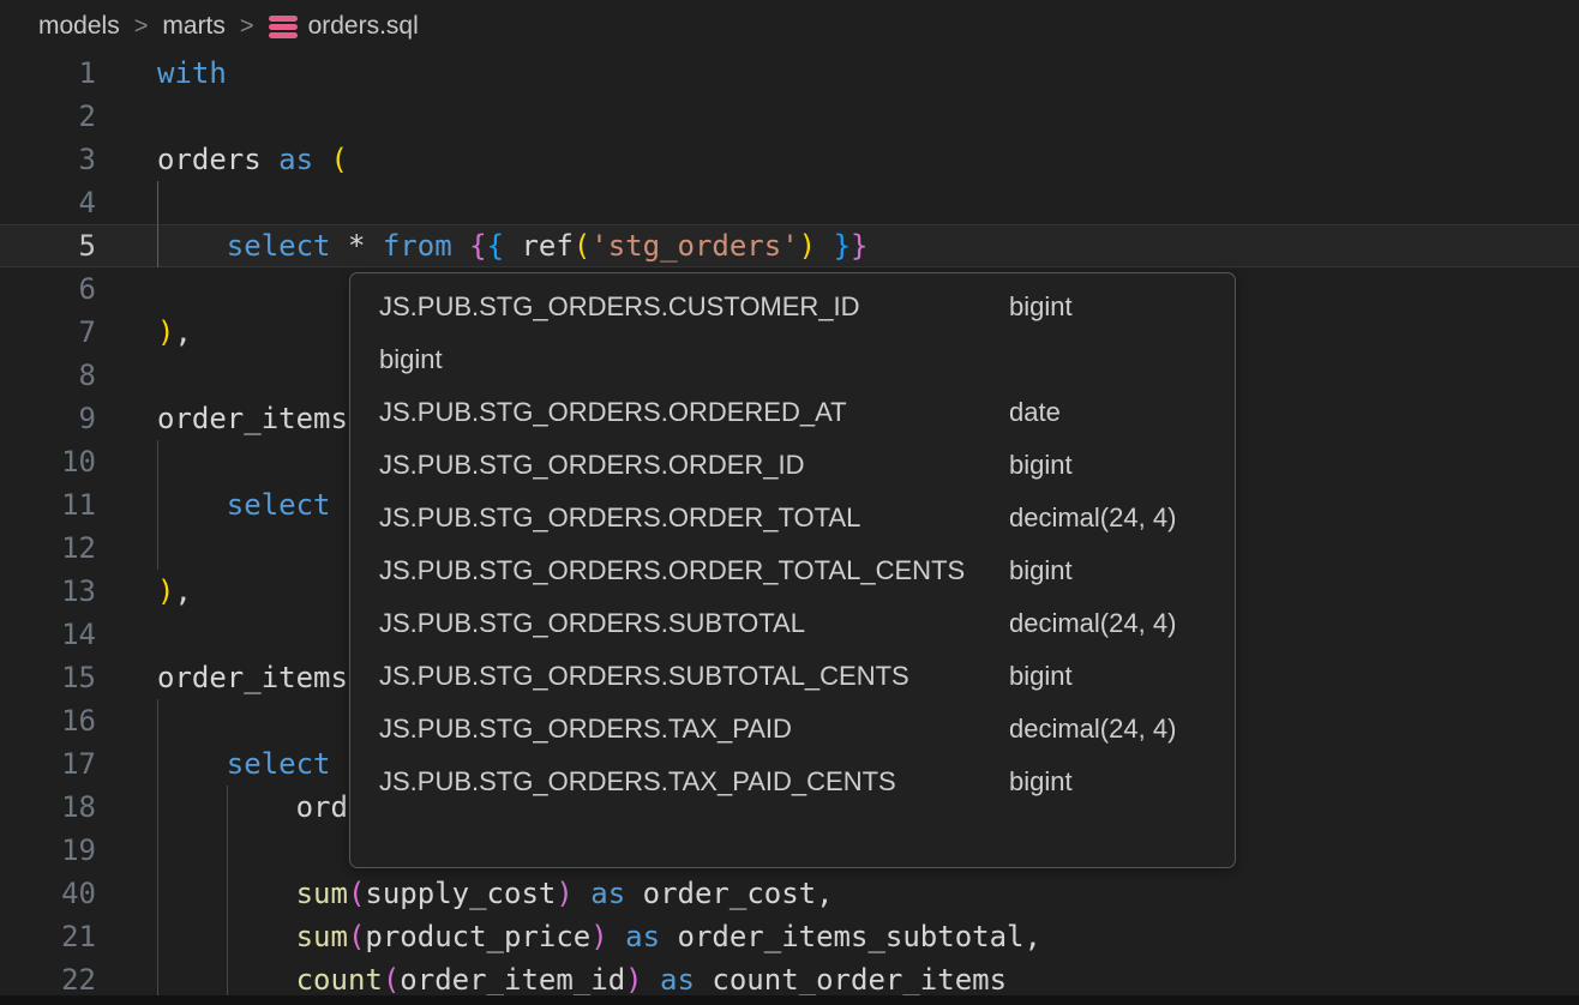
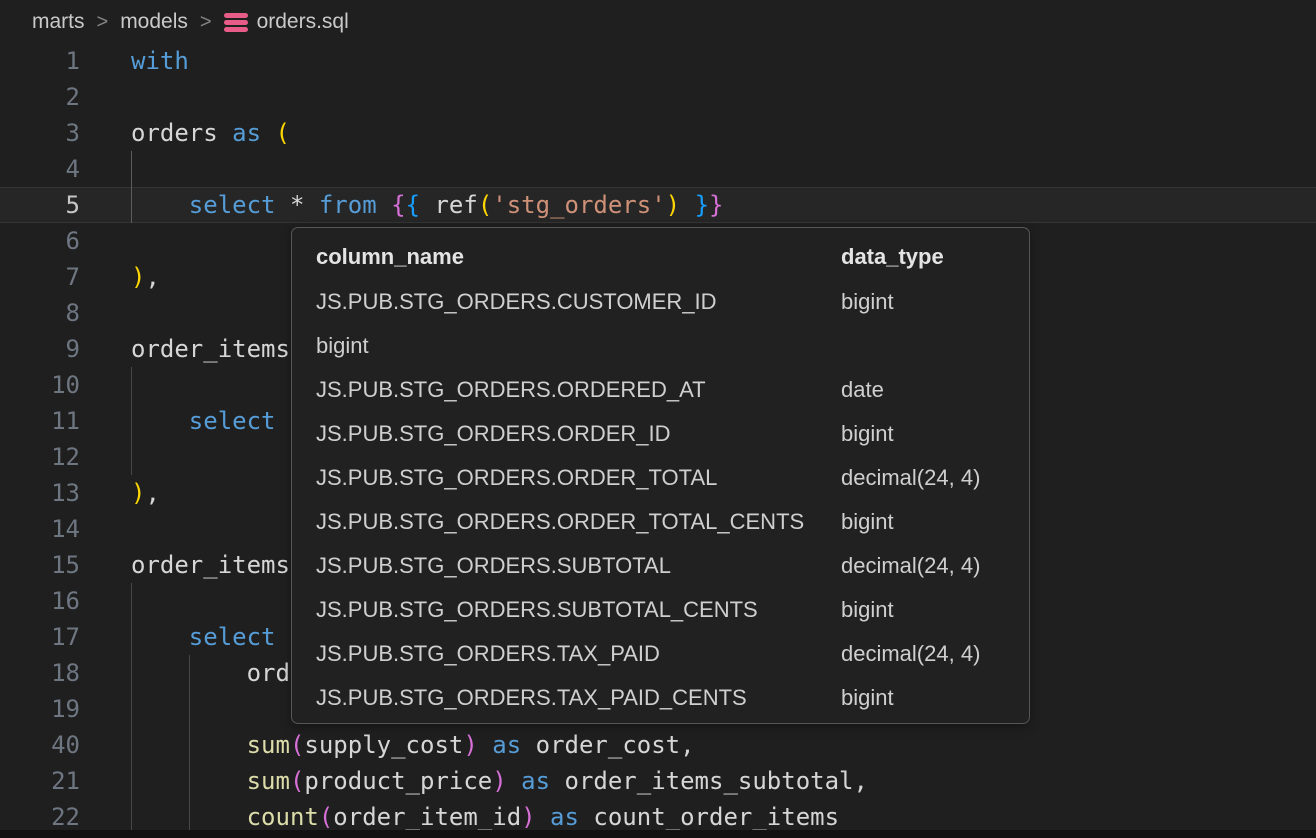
- models
+ marts
  >
- marts
+ models
  >
  orders.sql
  1
  with
  2
  3
  orders as (
  4
  5
  select * from {{ ref('stg_orders') }}
  6
  7
  ),
  8
  9
  order_items
  10
  11
  select
  12
  13
  ),
  14
  15
  order_items
  16
  17
  select
  18
  ord
  19
  40
  sum(supply_cost) as order_cost,
  21
  sum(product_price) as order_items_subtotal,
  22
  count(order_item_id) as count_order_items
+ column_name
+ data_type
  JS.PUB.STG_ORDERS.CUSTOMER_ID
  bigint
  bigint
  JS.PUB.STG_ORDERS.ORDERED_AT
  date
  JS.PUB.STG_ORDERS.ORDER_ID
  bigint
  JS.PUB.STG_ORDERS.ORDER_TOTAL
  decimal(24, 4)
  JS.PUB.STG_ORDERS.ORDER_TOTAL_CENTS
  bigint
  JS.PUB.STG_ORDERS.SUBTOTAL
  decimal(24, 4)
  JS.PUB.STG_ORDERS.SUBTOTAL_CENTS
  bigint
  JS.PUB.STG_ORDERS.TAX_PAID
  decimal(24, 4)
  JS.PUB.STG_ORDERS.TAX_PAID_CENTS
  bigint
